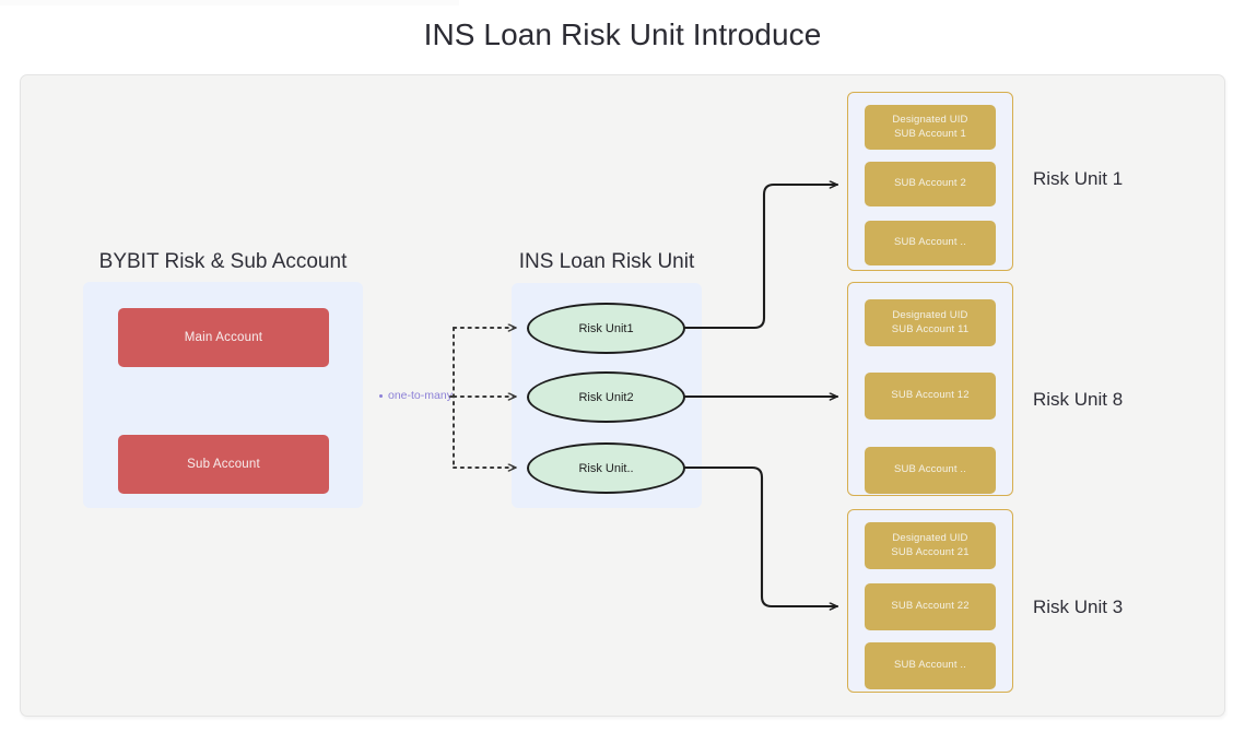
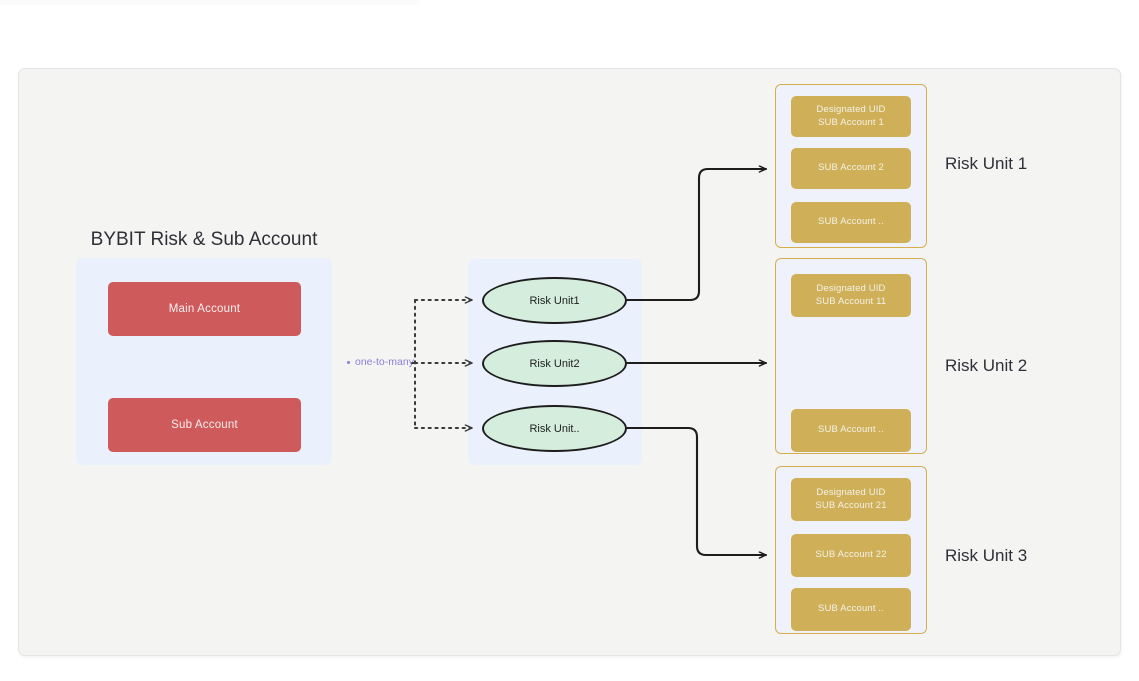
- INS Loan Risk Unit Introduce
  BYBIT Risk & Sub Account
  Main Account
  Sub Account
- INS Loan Risk Unit
  Risk Unit1
  Risk Unit2
  Risk Unit..
  one-to-many
  Designated UID
  SUB Account 1
  SUB Account 2
  SUB Account ..
  Risk Unit 1
  Designated UID
  SUB Account 11
- SUB Account 12
  SUB Account ..
- Risk Unit 8
+ Risk Unit 2
  Designated UID
  SUB Account 21
  SUB Account 22
  SUB Account ..
  Risk Unit 3
